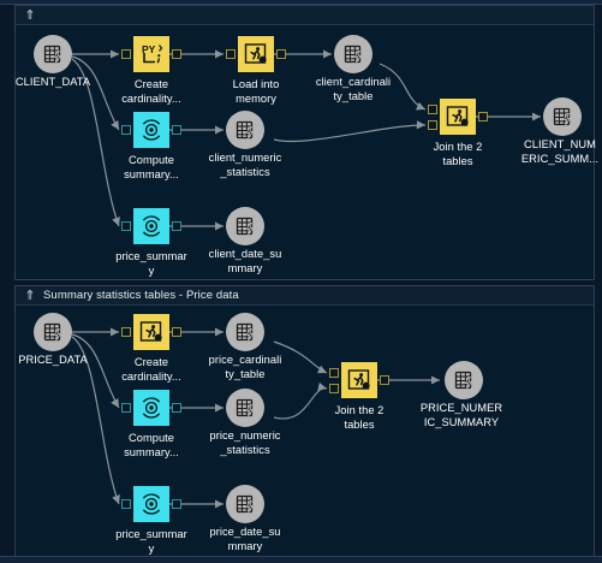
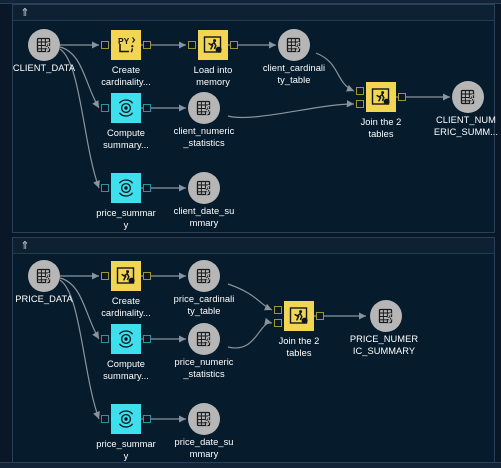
  ⇑
  CLIENT_DATA
  PY
  Create
  cardinality...
  Load into
  memory
  client_cardinali
  ty_table
  Compute
  summary...
  client_numeric
  _statistics
  price_summar
  y
  client_date_su
  mmary
  Join the 2
  tables
  CLIENT_NUM
  ERIC_SUMM...
  ⇑
- Summary statistics tables - Price data
  PRICE_DATA
  Create
  cardinality...
  price_cardinali
  ty_table
  Compute
  summary...
  price_numeric
  _statistics
  price_summar
  y
  price_date_su
  mmary
  Join the 2
  tables
  PRICE_NUMER
  IC_SUMMARY
